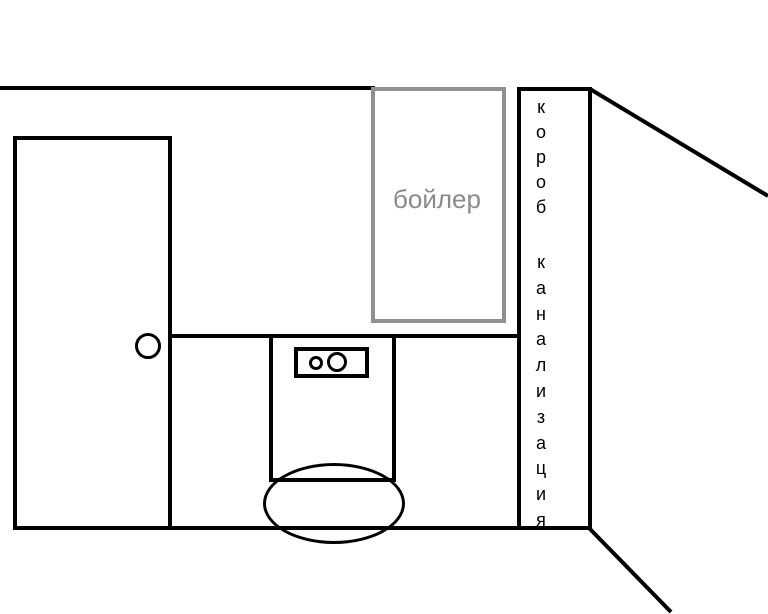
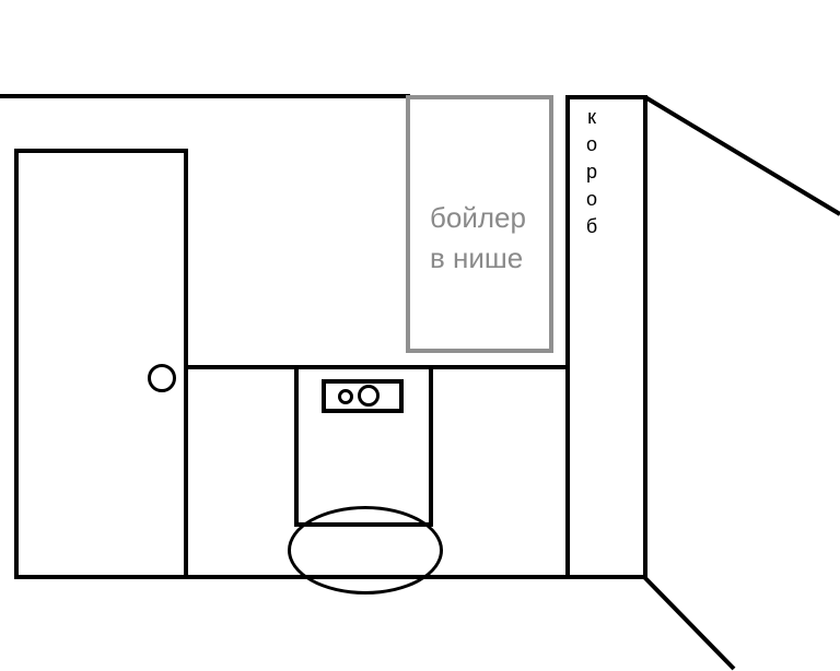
  бойлер
+ в нише
  короб
- канализация
